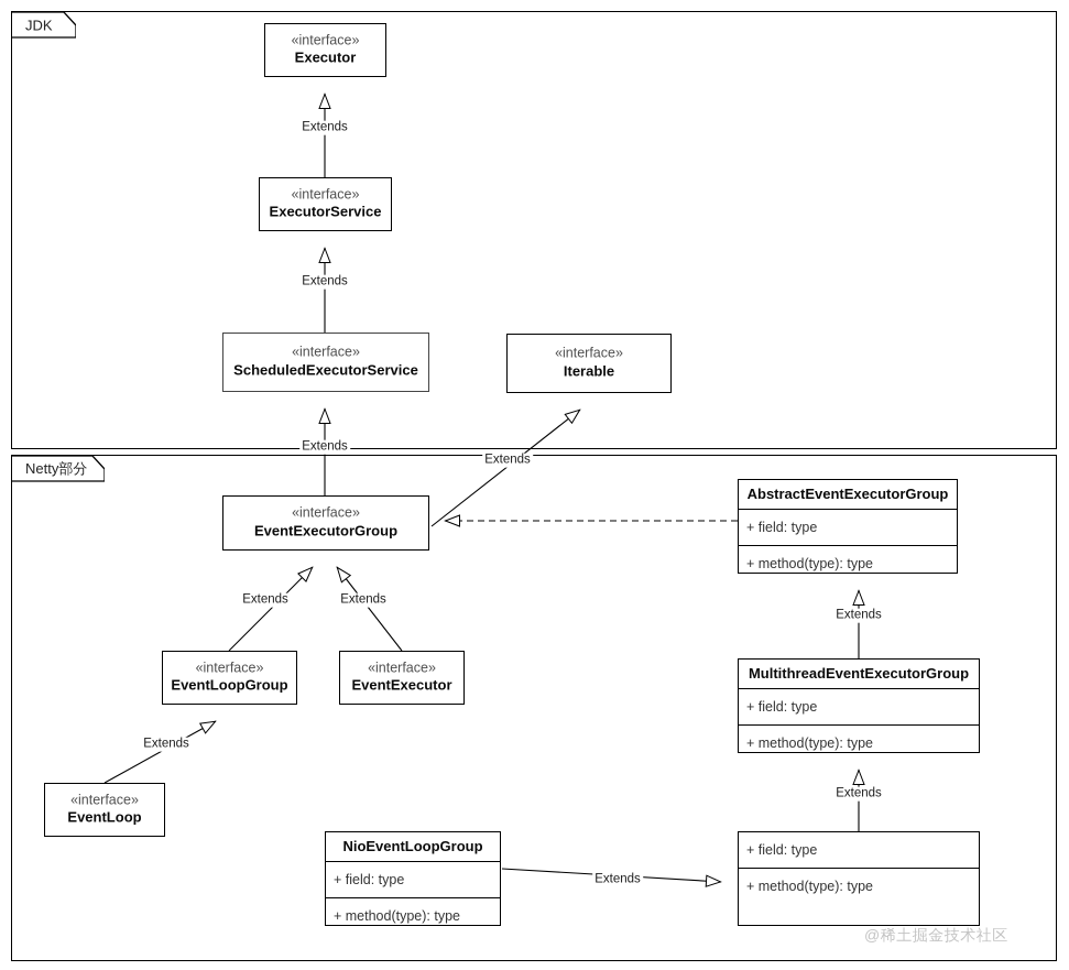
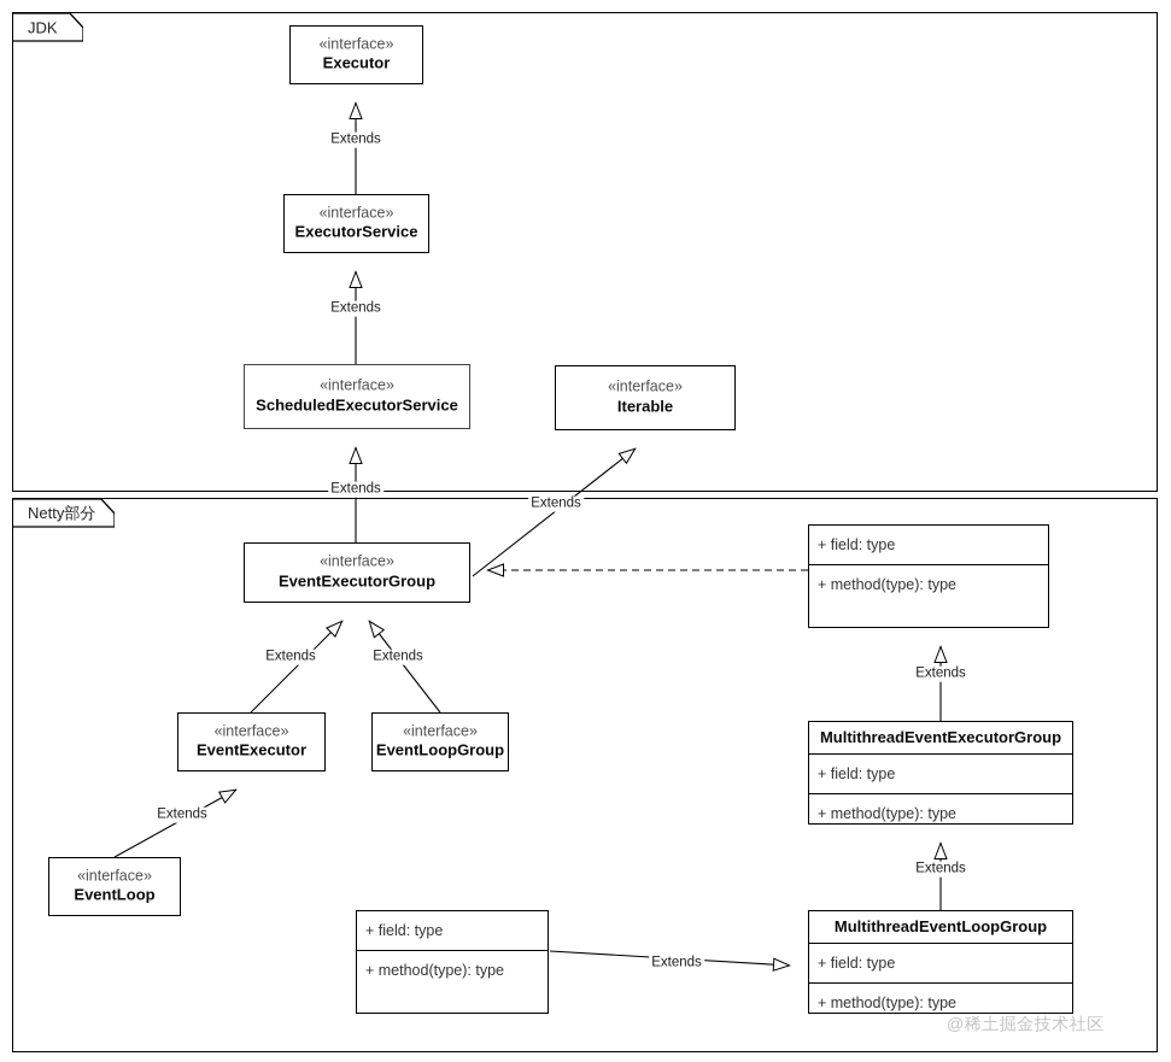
  JDK
  Netty部分
  «interface»
  Executor
  «interface»
  ExecutorService
  «interface»
  ScheduledExecutorService
  «interface»
  Iterable
  «interface»
  EventExecutorGroup
  «interface»
- EventLoopGroup
+ EventExecutor
  «interface»
- EventExecutor
+ EventLoopGroup
  «interface»
  EventLoop
- AbstractEventExecutorGroup
  + field: type
  + method(type): type
  MultithreadEventExecutorGroup
  + field: type
  + method(type): type
- NioEventLoopGroup
  + field: type
  + method(type): type
+ MultithreadEventLoopGroup
  + field: type
  + method(type): type
  Extends
  Extends
  Extends
  Extends
  Extends
  Extends
  Extends
  Extends
  Extends
  Extends
  @稀土掘金技术社区
